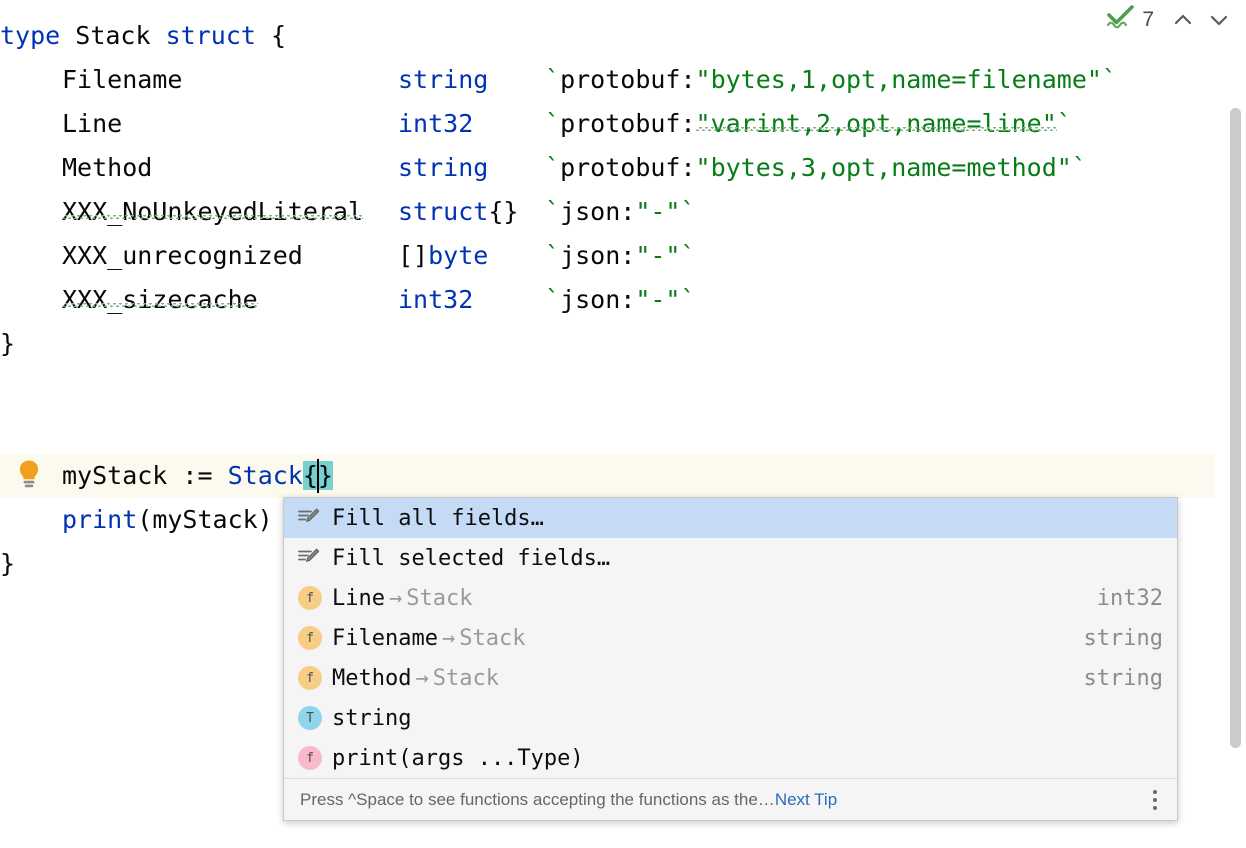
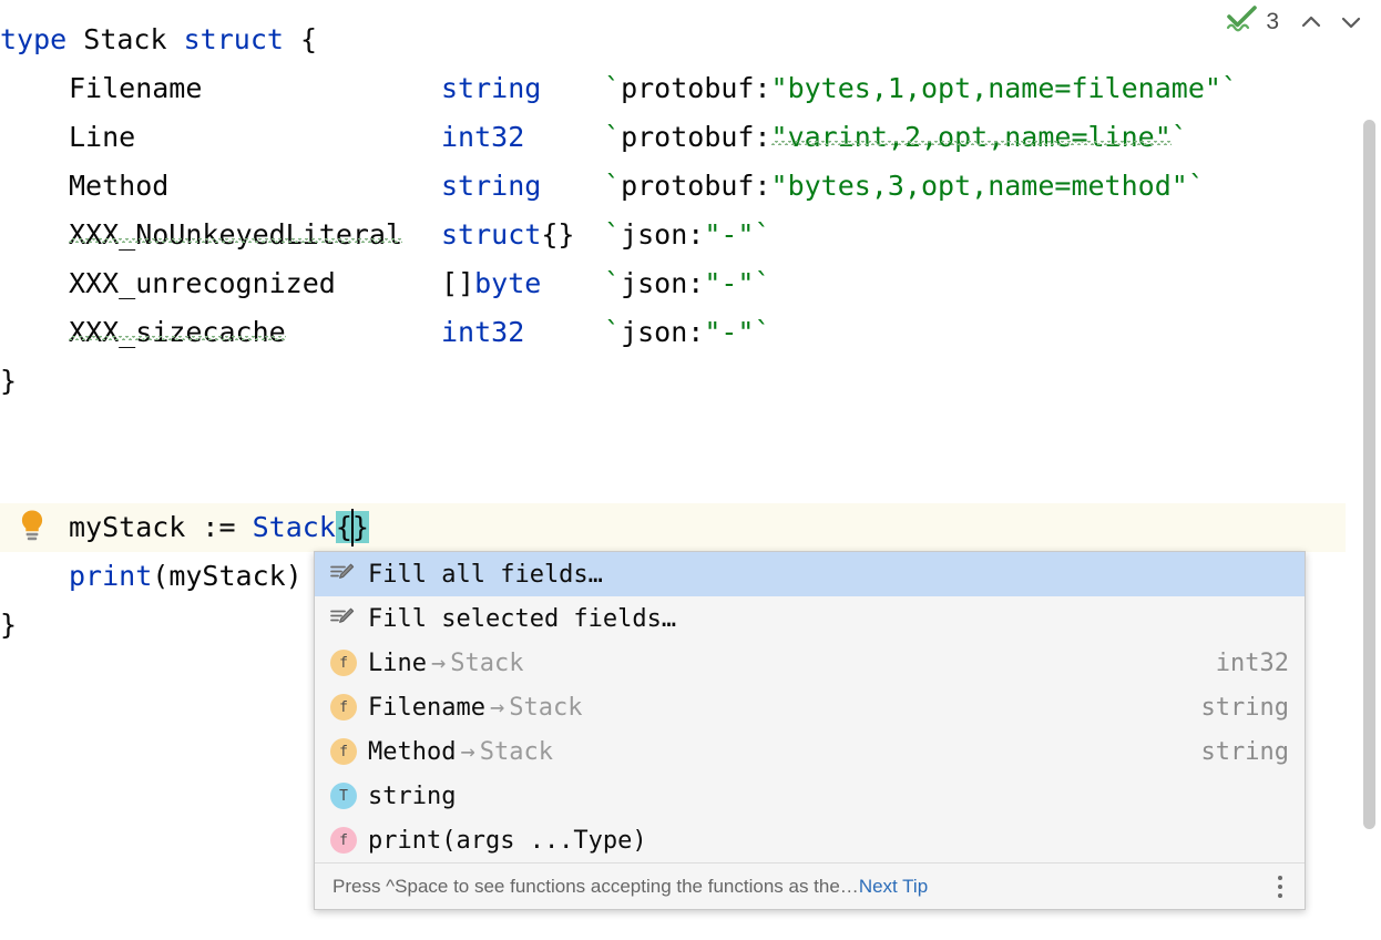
  type Stack struct {
  Filename
  string
  `protobuf:"bytes,1,opt,name=filename"`
  Line
  int32
  `protobuf:"varint,2,opt,name=line"`
  Method
  string
  `protobuf:"bytes,3,opt,name=method"`
  XXX_NoUnkeyedLiteral
  struct{}
  `json:"-"`
  XXX_unrecognized
  []byte
  `json:"-"`
  XXX_sizecache
  int32
  `json:"-"`
  }
  myStack := Stack{}
  print(myStack)
  }
- 7
+ 3
  Fill all fields…
  Fill selected fields…
  f
  Line
  →
  Stack
  int32
  f
  Filename
  →
  Stack
  string
  f
  Method
  →
  Stack
  string
  T
  string
  f
  print(args ...Type)
  Press ^Space to see functions accepting the functions as the…
  Next Tip
